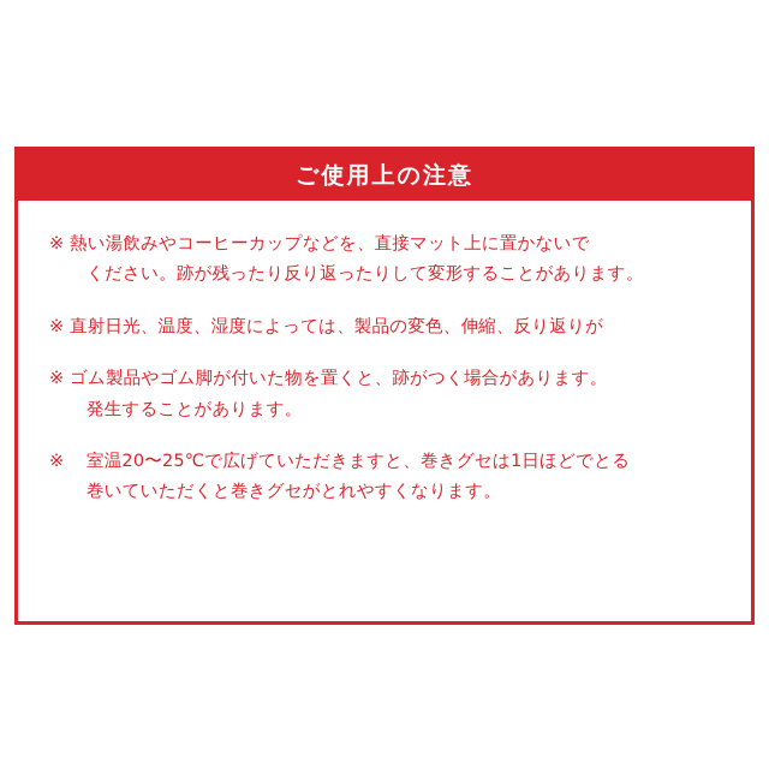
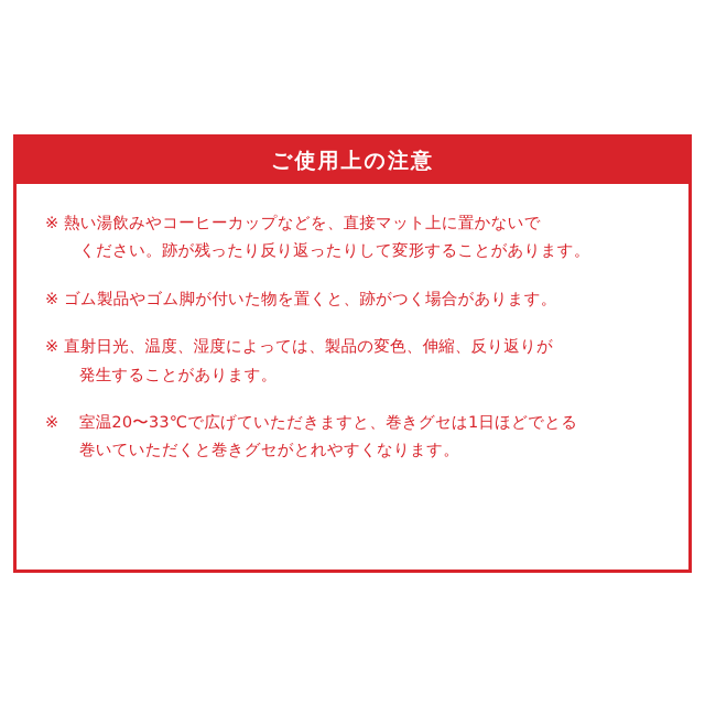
  ご使用上の注意
  ※
  熱い湯飲みやコーヒーカップなどを、直接マット上に置かないで
  ください。跡が残ったり反り返ったりして変形することがあります。
  ※
- 直射日光、温度、湿度によっては、製品の変色、伸縮、反り返りが
+ ゴム製品やゴム脚が付いた物を置くと、跡がつく場合があります。
  ※
- ゴム製品やゴム脚が付いた物を置くと、跡がつく場合があります。
+ 直射日光、温度、湿度によっては、製品の変色、伸縮、反り返りが
  発生することがあります。
  ※
- 室温20〜25℃で広げていただきますと、巻きグセは1日ほどでとる
+ 室温20〜33℃で広げていただきますと、巻きグセは1日ほどでとる
  巻いていただくと巻きグセがとれやすくなります。
